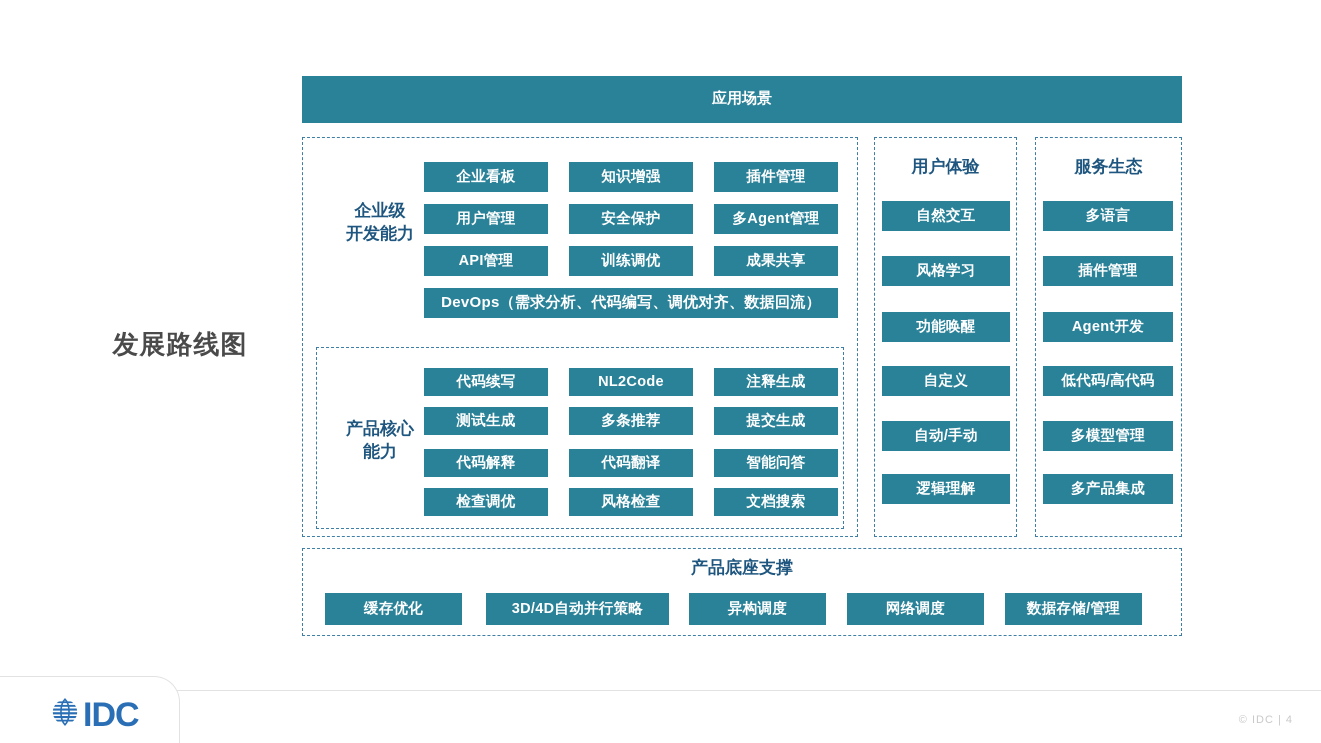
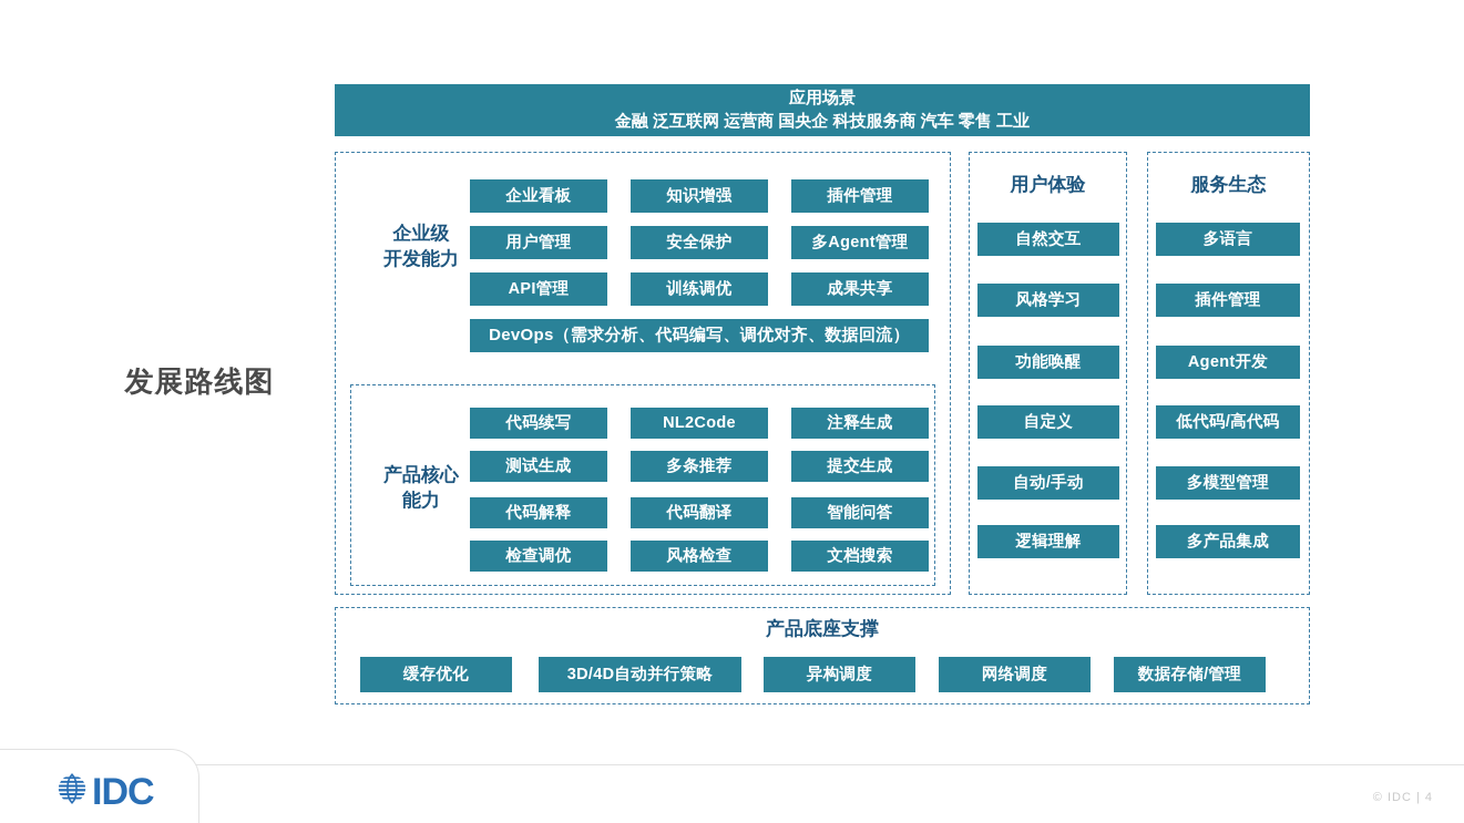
  发展路线图
  应用场景
+ 金融 泛互联网 运营商 国央企 科技服务商 汽车 零售 工业
  企业级
  开发能力
  企业看板
  知识增强
  插件管理
  用户管理
  安全保护
  多Agent管理
  API管理
  训练调优
  成果共享
  DevOps（需求分析、代码编写、调优对齐、数据回流）
  产品核心
  能力
  代码续写
  NL2Code
  注释生成
  测试生成
  多条推荐
  提交生成
  代码解释
  代码翻译
  智能问答
  检查调优
  风格检查
  文档搜索
  用户体验
  自然交互
  风格学习
  功能唤醒
  自定义
  自动/手动
  逻辑理解
  服务生态
  多语言
  插件管理
  Agent开发
  低代码/高代码
  多模型管理
  多产品集成
  产品底座支撑
  缓存优化
  3D/4D自动并行策略
  异构调度
  网络调度
  数据存储/管理
  IDC
  © IDC | 4
